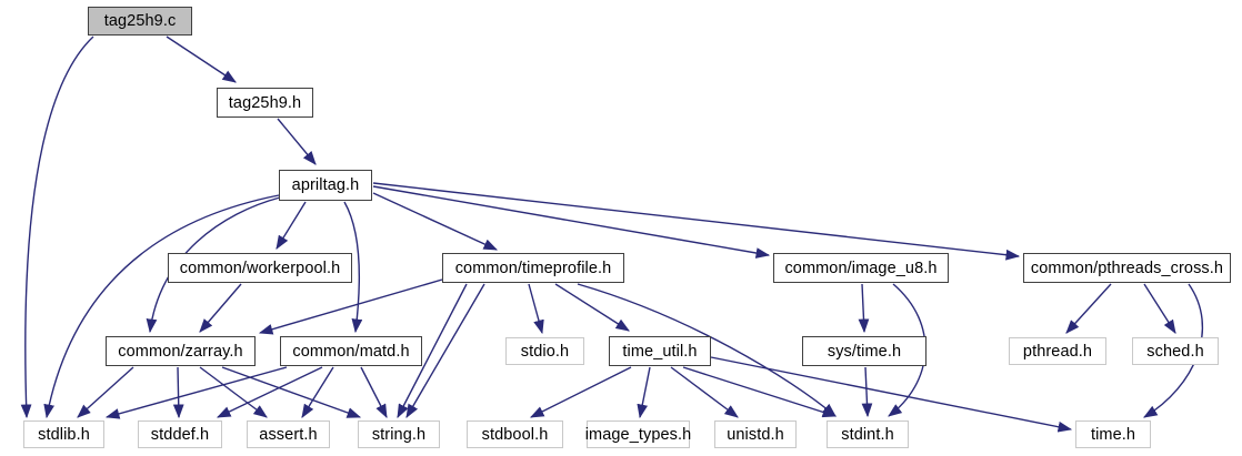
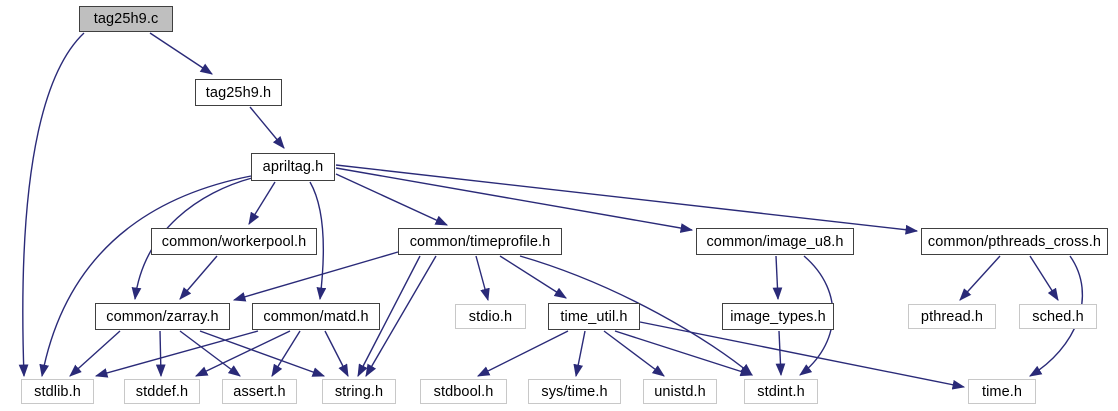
  tag25h9.c
  tag25h9.h
  apriltag.h
  common/workerpool.h
  common/timeprofile.h
  common/image_u8.h
  common/pthreads_cross.h
  common/zarray.h
  common/matd.h
  stdio.h
  time_util.h
- sys/time.h
+ image_types.h
  pthread.h
  sched.h
  stdlib.h
  stddef.h
  assert.h
  string.h
  stdbool.h
- image_types.h
+ sys/time.h
  unistd.h
  stdint.h
  time.h
